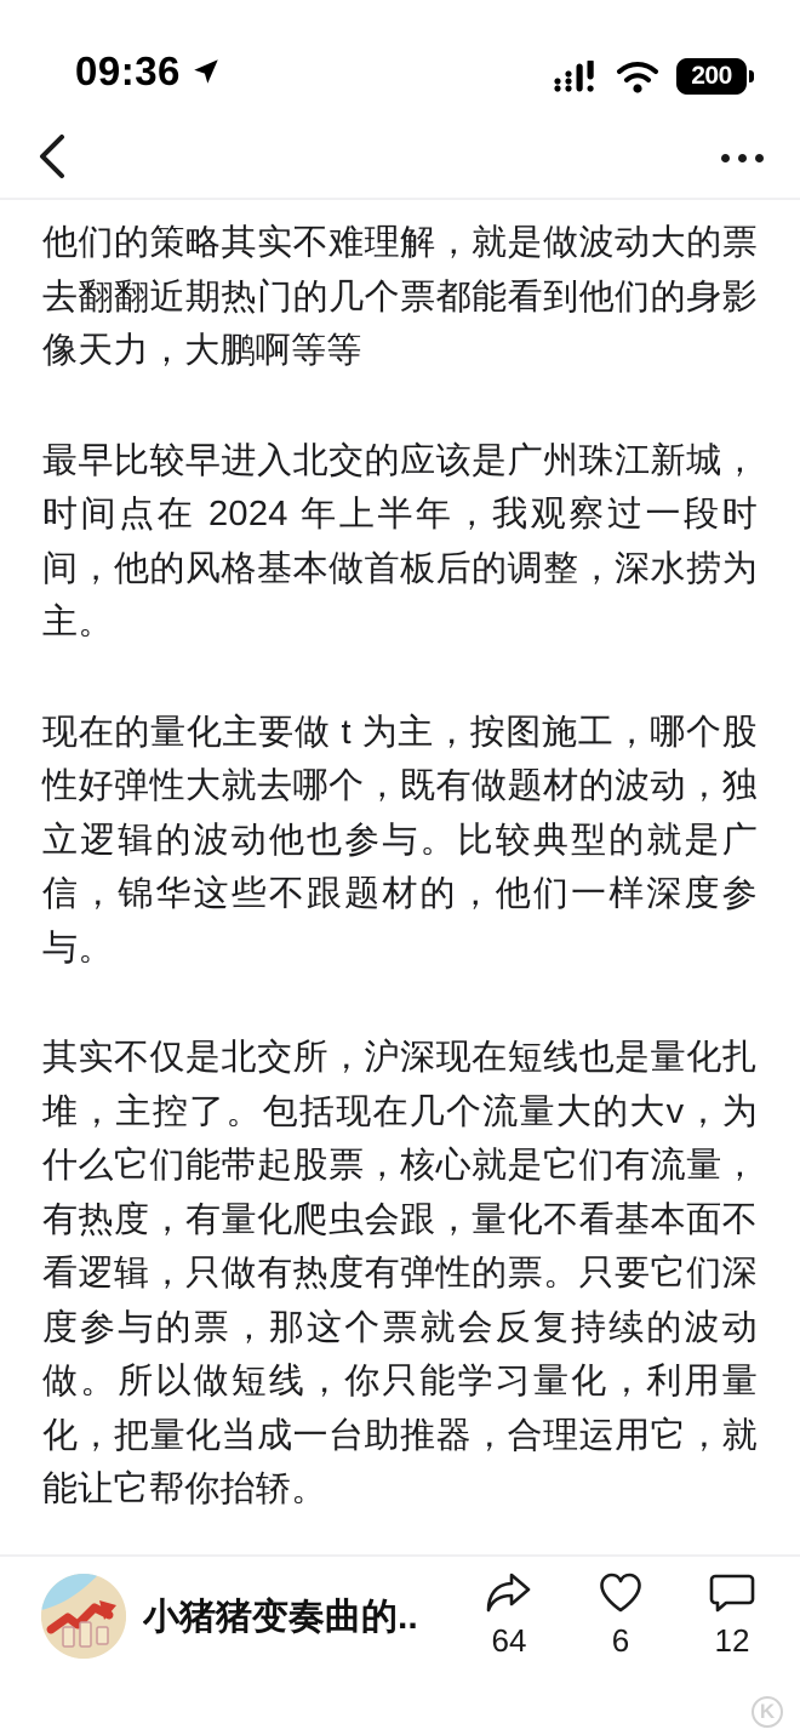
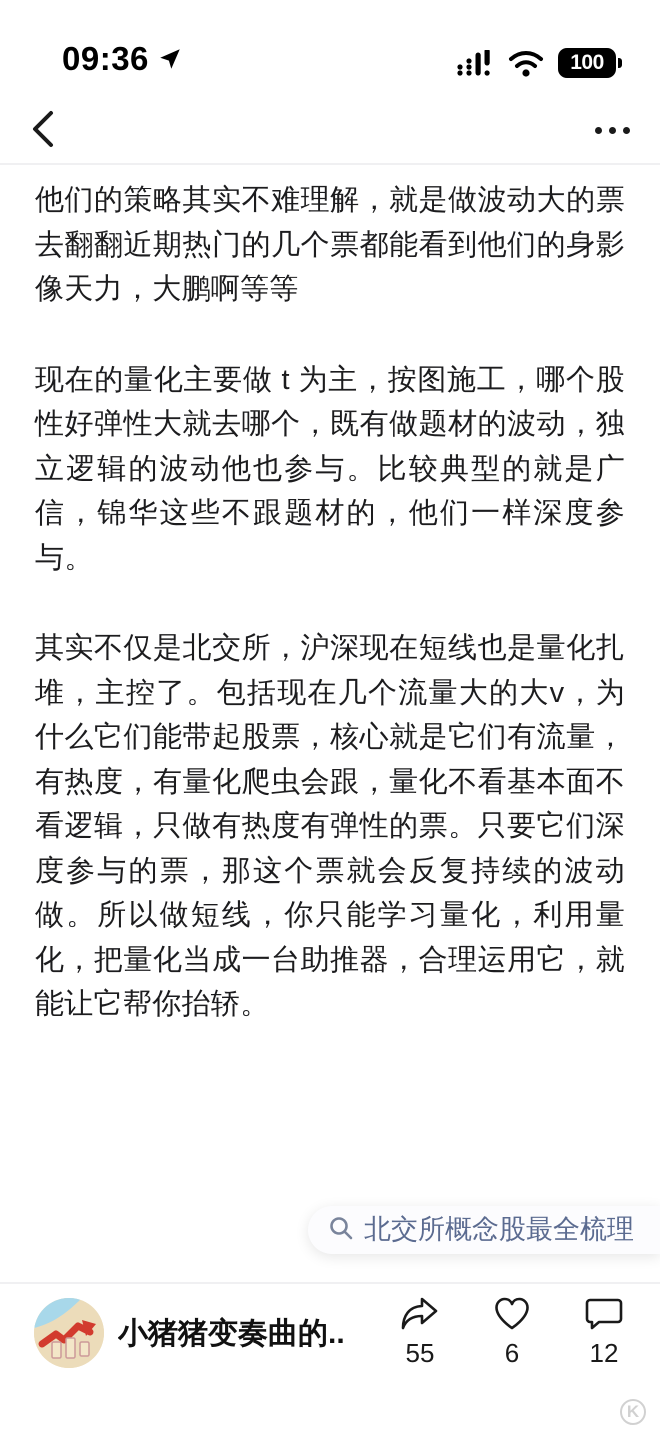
  09:36
- 200
+ 100
  他们的策略其实不难理解，就是做波动大的票去翻翻近期热门的几个票都能看到他们的身影像天力，大鹏啊等等
- 最早比较早进入北交的应该是广州珠江新城，时间点在 2024 年上半年，我观察过一段时间，他的风格基本做首板后的调整，深水捞为主。
  现在的量化主要做 t 为主，按图施工，哪个股性好弹性大就去哪个，既有做题材的波动，独立逻辑的波动他也参与。比较典型的就是广信，锦华这些不跟题材的，他们一样深度参与。
  其实不仅是北交所，沪深现在短线也是量化扎堆，主控了。包括现在几个流量大的大v，为什么它们能带起股票，核心就是它们有流量，有热度，有量化爬虫会跟，量化不看基本面不看逻辑，只做有热度有弹性的票。只要它们深度参与的票，那这个票就会反复持续的波动做。所以做短线，你只能学习量化，利用量化，把量化当成一台助推器，合理运用它，就能让它帮你抬轿。
+ 北交所概念股最全梳理
  小猪猪变奏曲的..
- 64
+ 55
  6
  12
  K
